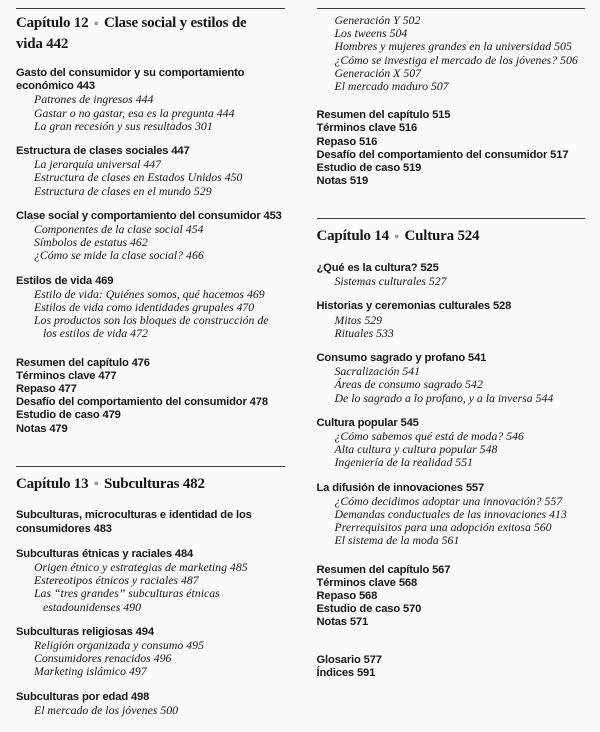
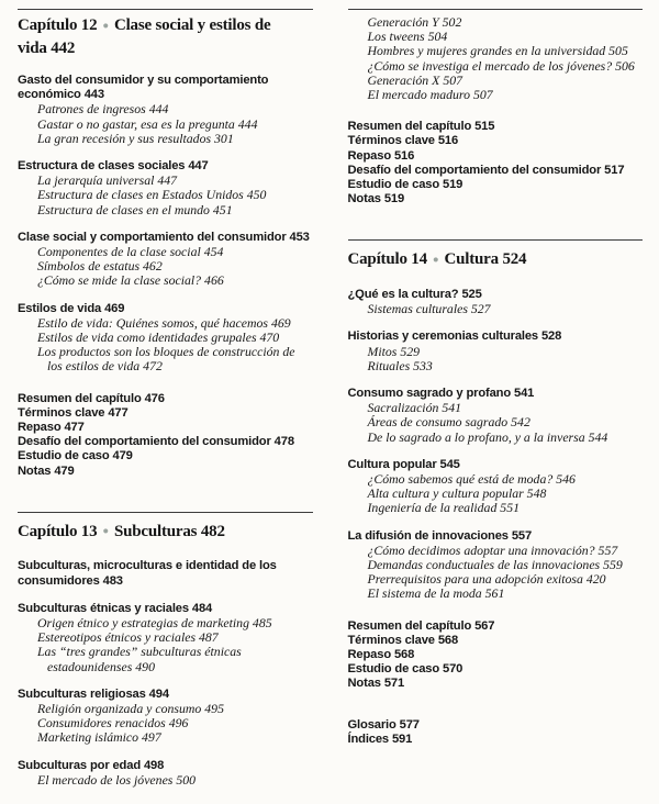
  Capítulo 12 ● Clase social y estilos de vida 442
  Gasto del consumidor y su comportamiento económico 443
  Patrones de ingresos 444
  Gastar o no gastar, esa es la pregunta 444
  La gran recesión y sus resultados 301
  Estructura de clases sociales 447
  La jerarquía universal 447
  Estructura de clases en Estados Unidos 450
- Estructura de clases en el mundo 529
+ Estructura de clases en el mundo 451
  Clase social y comportamiento del consumidor 453
  Componentes de la clase social 454
  Símbolos de estatus 462
  ¿Cómo se mide la clase social? 466
  Estilos de vida 469
  Estilo de vida: Quiénes somos, qué hacemos 469
  Estilos de vida como identidades grupales 470
  Los productos son los bloques de construcción de los estilos de vida 472
  Resumen del capítulo 476
  Términos clave 477
  Repaso 477
  Desafío del comportamiento del consumidor 478
  Estudio de caso 479
  Notas 479
  Capítulo 13 ● Subculturas 482
  Subculturas, microculturas e identidad de los consumidores 483
  Subculturas étnicas y raciales 484
  Origen étnico y estrategias de marketing 485
  Estereotipos étnicos y raciales 487
  Las “tres grandes” subculturas étnicas estadounidenses 490
  Subculturas religiosas 494
  Religión organizada y consumo 495
  Consumidores renacidos 496
  Marketing islámico 497
  Subculturas por edad 498
  El mercado de los jóvenes 500
  Generación Y 502
  Los tweens 504
  Hombres y mujeres grandes en la universidad 505
  ¿Cómo se investiga el mercado de los jóvenes? 506
  Generación X 507
  El mercado maduro 507
  Resumen del capítulo 515
  Términos clave 516
  Repaso 516
  Desafío del comportamiento del consumidor 517
  Estudio de caso 519
  Notas 519
  Capítulo 14 ● Cultura 524
  ¿Qué es la cultura? 525
  Sistemas culturales 527
  Historias y ceremonias culturales 528
  Mitos 529
  Rituales 533
  Consumo sagrado y profano 541
  Sacralización 541
  Áreas de consumo sagrado 542
  De lo sagrado a lo profano, y a la inversa 544
  Cultura popular 545
  ¿Cómo sabemos qué está de moda? 546
  Alta cultura y cultura popular 548
  Ingeniería de la realidad 551
  La difusión de innovaciones 557
  ¿Cómo decidimos adoptar una innovación? 557
- Demandas conductuales de las innovaciones 413
+ Demandas conductuales de las innovaciones 559
- Prerrequisitos para una adopción exitosa 560
+ Prerrequisitos para una adopción exitosa 420
  El sistema de la moda 561
  Resumen del capítulo 567
  Términos clave 568
  Repaso 568
  Estudio de caso 570
  Notas 571
  Glosario 577
  Índices 591
